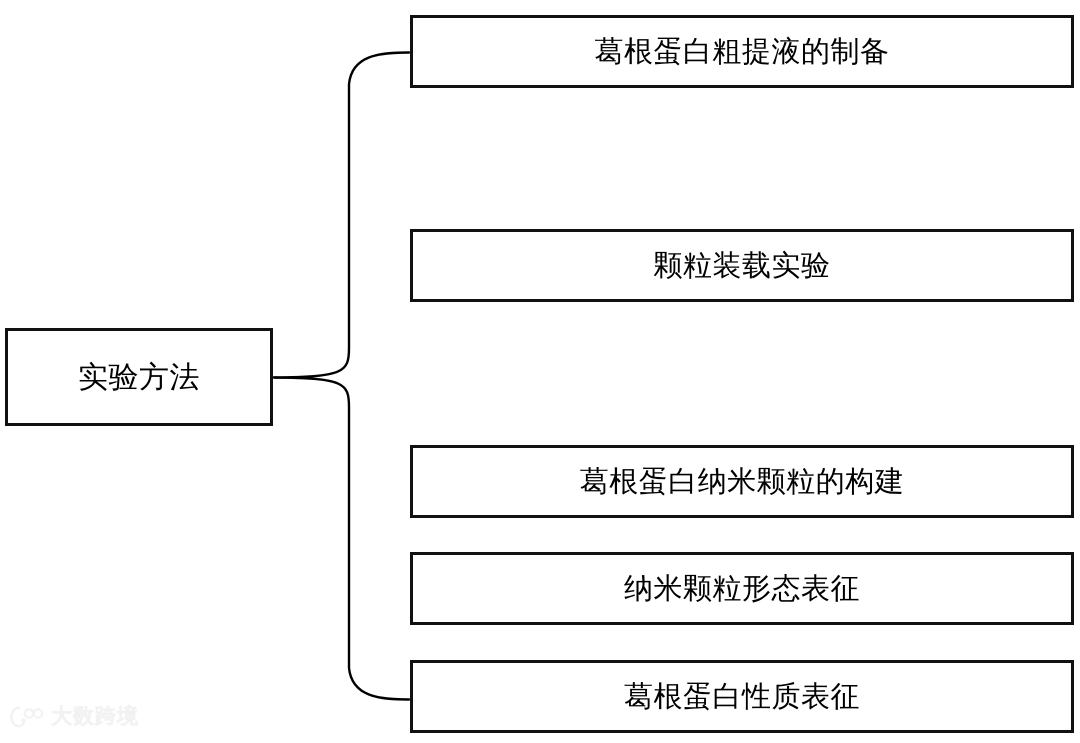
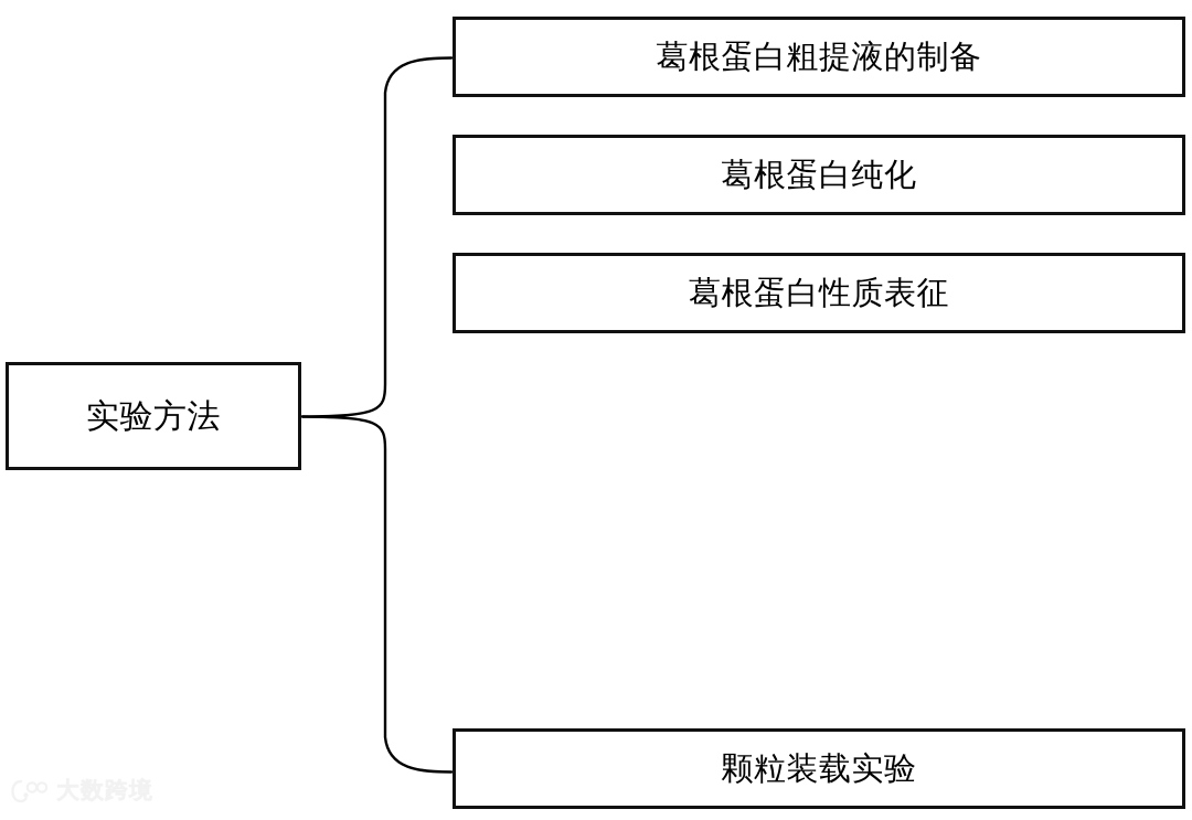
  实验方法
  葛根蛋白粗提液的制备
+ 葛根蛋白纯化
- 颗粒装载实验
+ 葛根蛋白性质表征
- 葛根蛋白纳米颗粒的构建
- 纳米颗粒形态表征
- 葛根蛋白性质表征
+ 颗粒装载实验
